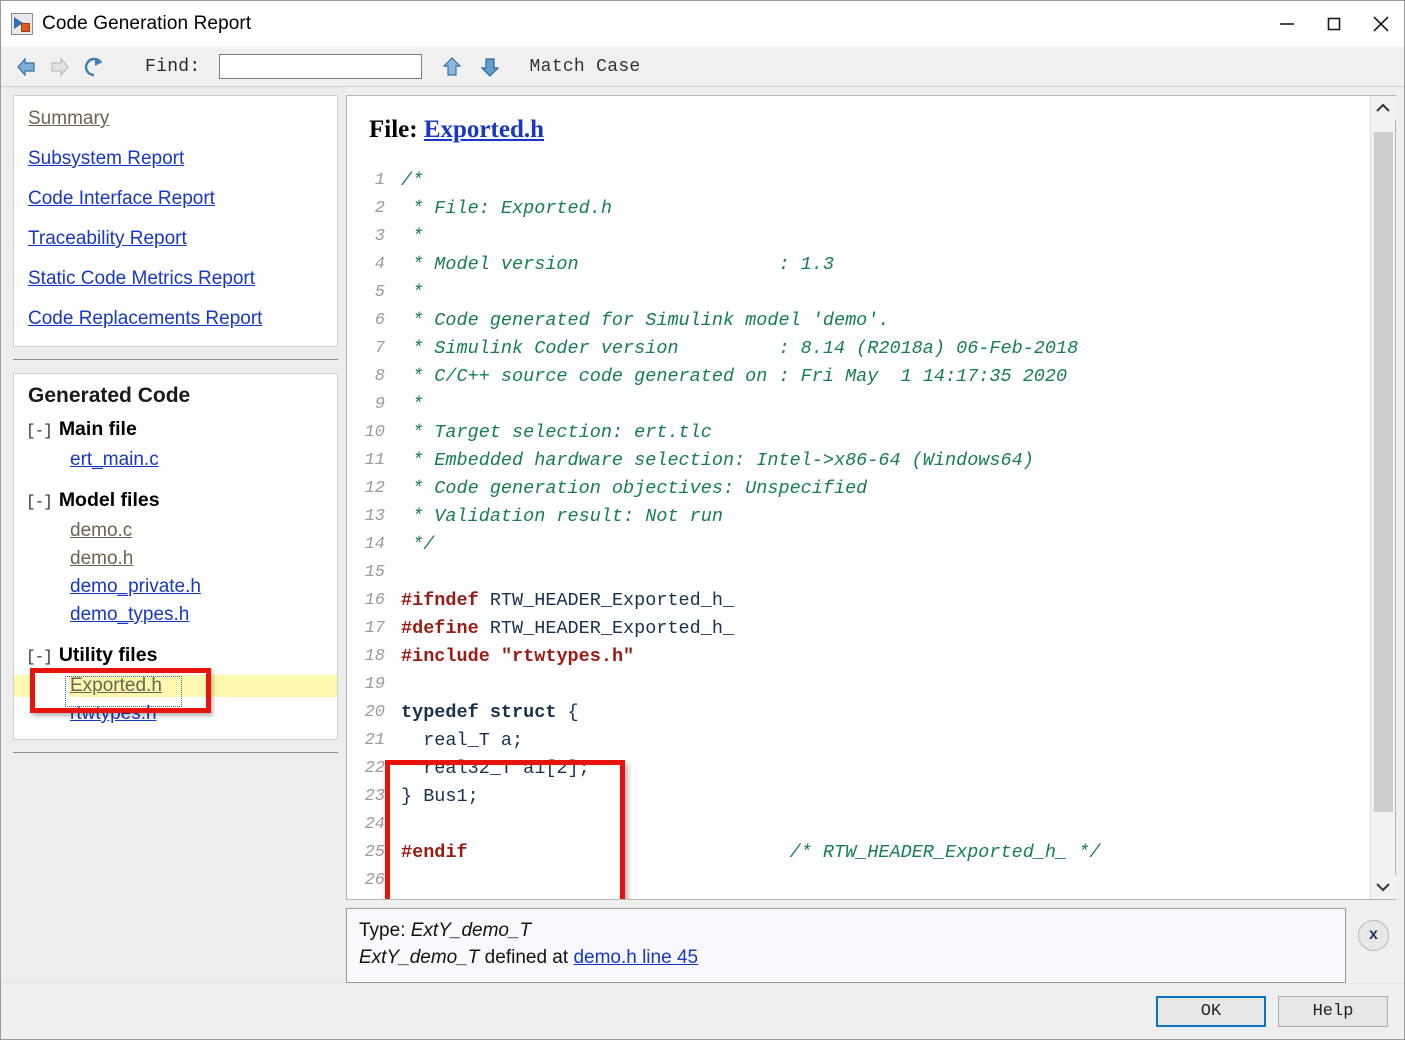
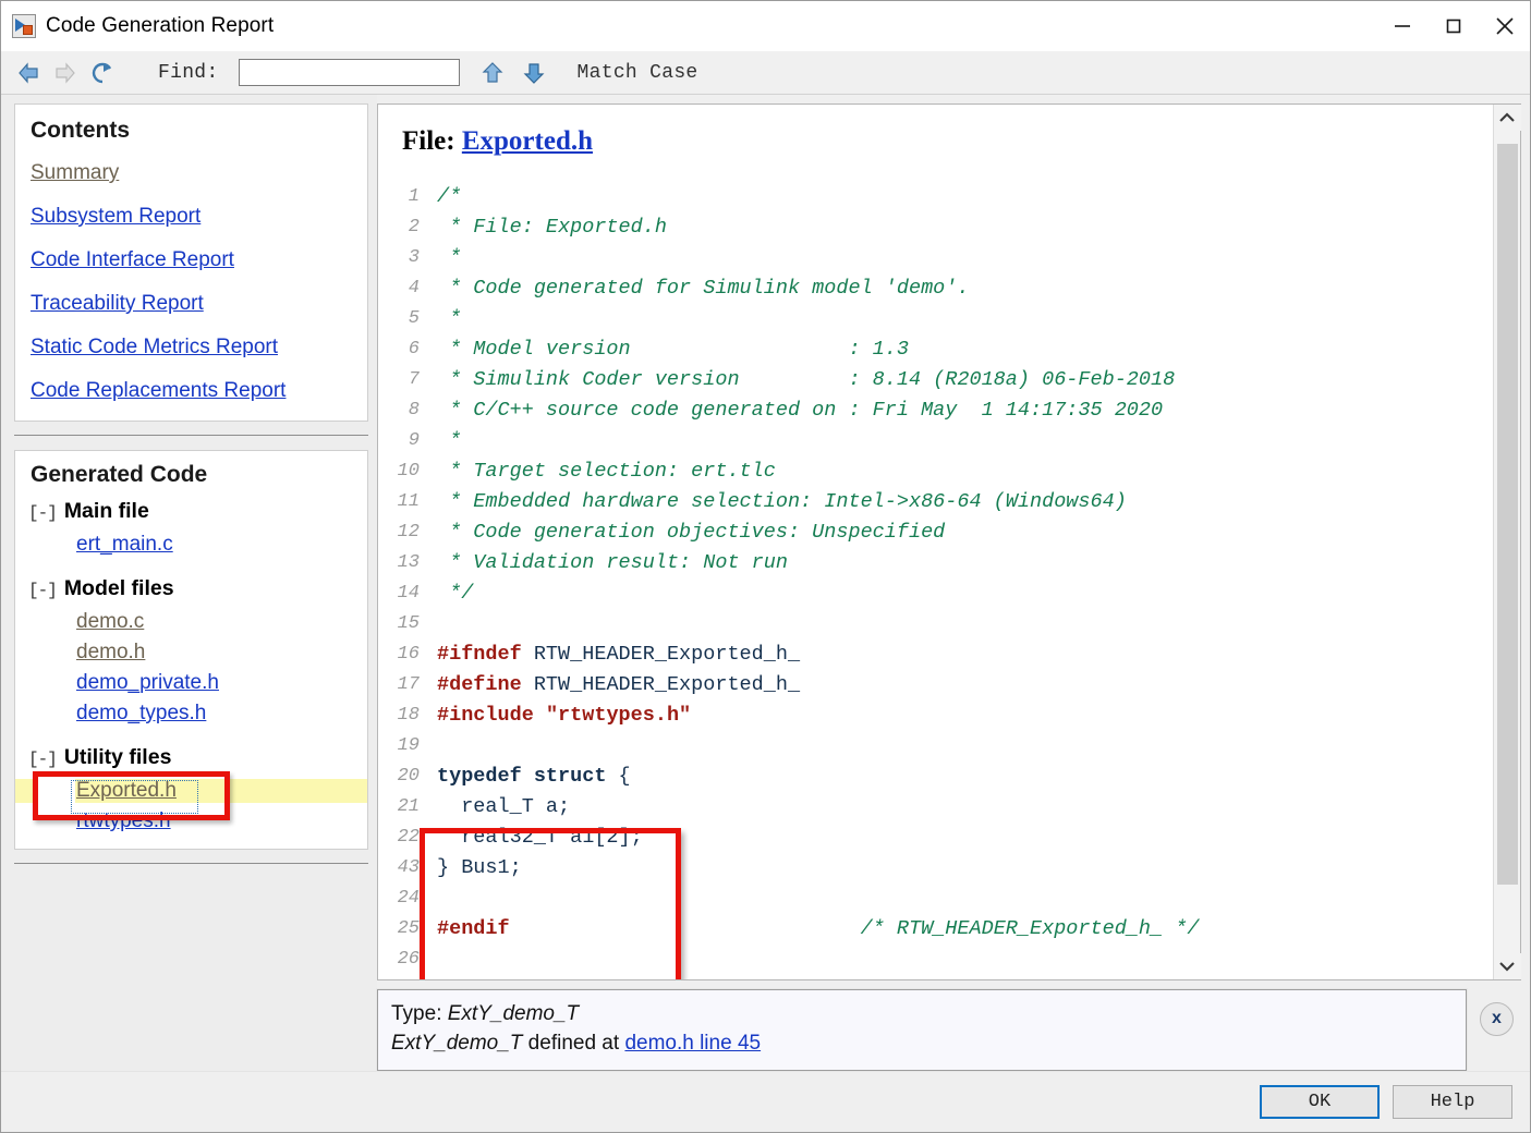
  Code Generation Report
  Find:
  Match Case
+ Contents
  Summary
  Subsystem Report
  Code Interface Report
  Traceability Report
  Static Code Metrics Report
  Code Replacements Report
  Generated Code
  [-]
  Main file
  ert_main.c
  [-]
  Model files
  demo.c
  demo.h
  demo_private.h
  demo_types.h
  [-]
  Utility files
  Exported.h
  rtwtypes.h
  File: Exported.h
  1
  /*
  2
  * File: Exported.h
  3
  *
  4
- * Model version : 1.3
+ * Code generated for Simulink model 'demo'.
  5
  *
  6
- * Code generated for Simulink model 'demo'.
+ * Model version : 1.3
  7
  * Simulink Coder version : 8.14 (R2018a) 06-Feb-2018
  8
  * C/C++ source code generated on : Fri May 1 14:17:35 2020
  9
  *
  10
  * Target selection: ert.tlc
  11
  * Embedded hardware selection: Intel->x86-64 (Windows64)
  12
  * Code generation objectives: Unspecified
  13
  * Validation result: Not run
  14
  */
  15
  16
  #ifndef RTW_HEADER_Exported_h_
  17
  #define RTW_HEADER_Exported_h_
  18
  #include "rtwtypes.h"
  19
  20
  typedef struct {
  21
  real_T a;
  22
  real32_T a1[2];
- 23
+ 43
  } Bus1;
  24
  25
  #endif /* RTW_HEADER_Exported_h_ */
  26
  Type: ExtY_demo_T
  ExtY_demo_T defined at demo.h line 45
  x
  OK
  Help
